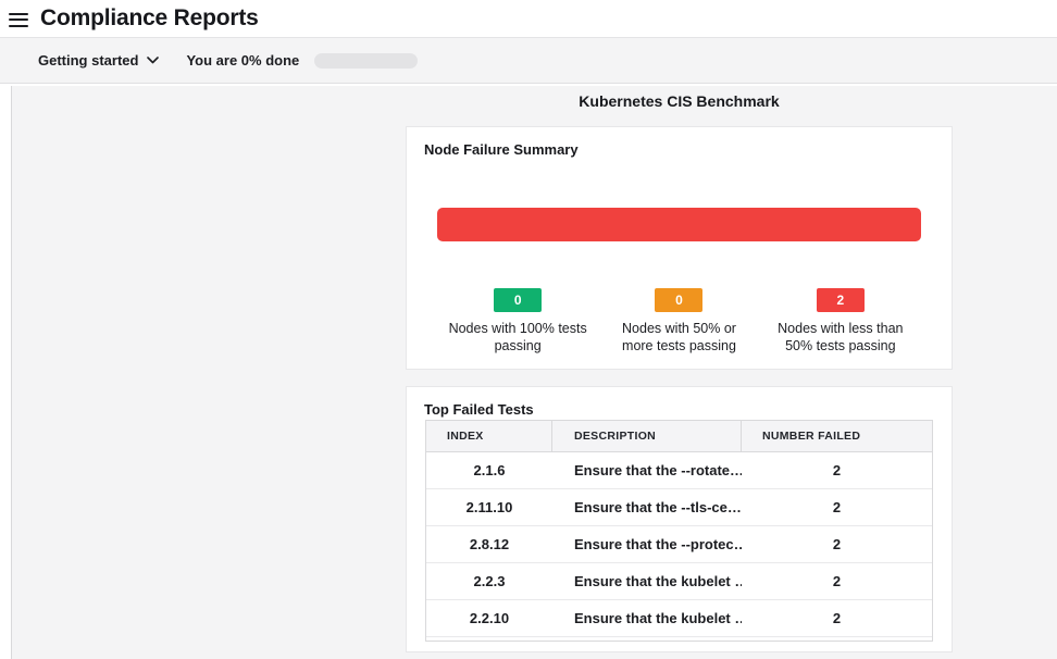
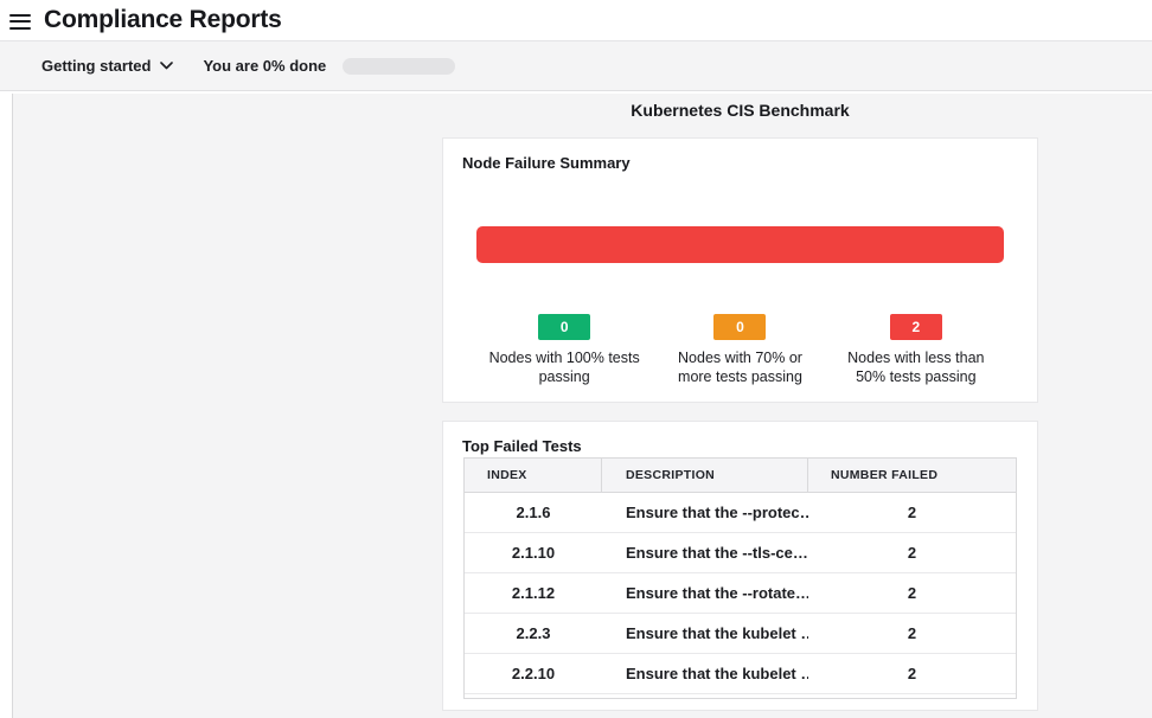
  Compliance Reports
  Getting started
  You are 0% done
  Kubernetes CIS Benchmark
  Node Failure Summary
  0
  Nodes with 100% tests
  passing
  0
- Nodes with 50% or
+ Nodes with 70% or
  more tests passing
  2
  Nodes with less than
  50% tests passing
  Top Failed Tests
  INDEX
  DESCRIPTION
  NUMBER FAILED
  2.1.6
- Ensure that the --rotate…
+ Ensure that the --protec…
  2
- 2.11.10
+ 2.1.10
  Ensure that the --tls-ce…
  2
- 2.8.12
+ 2.1.12
- Ensure that the --protec…
+ Ensure that the --rotate…
  2
  2.2.3
  Ensure that the kubelet …
  2
  2.2.10
  Ensure that the kubelet …
  2
